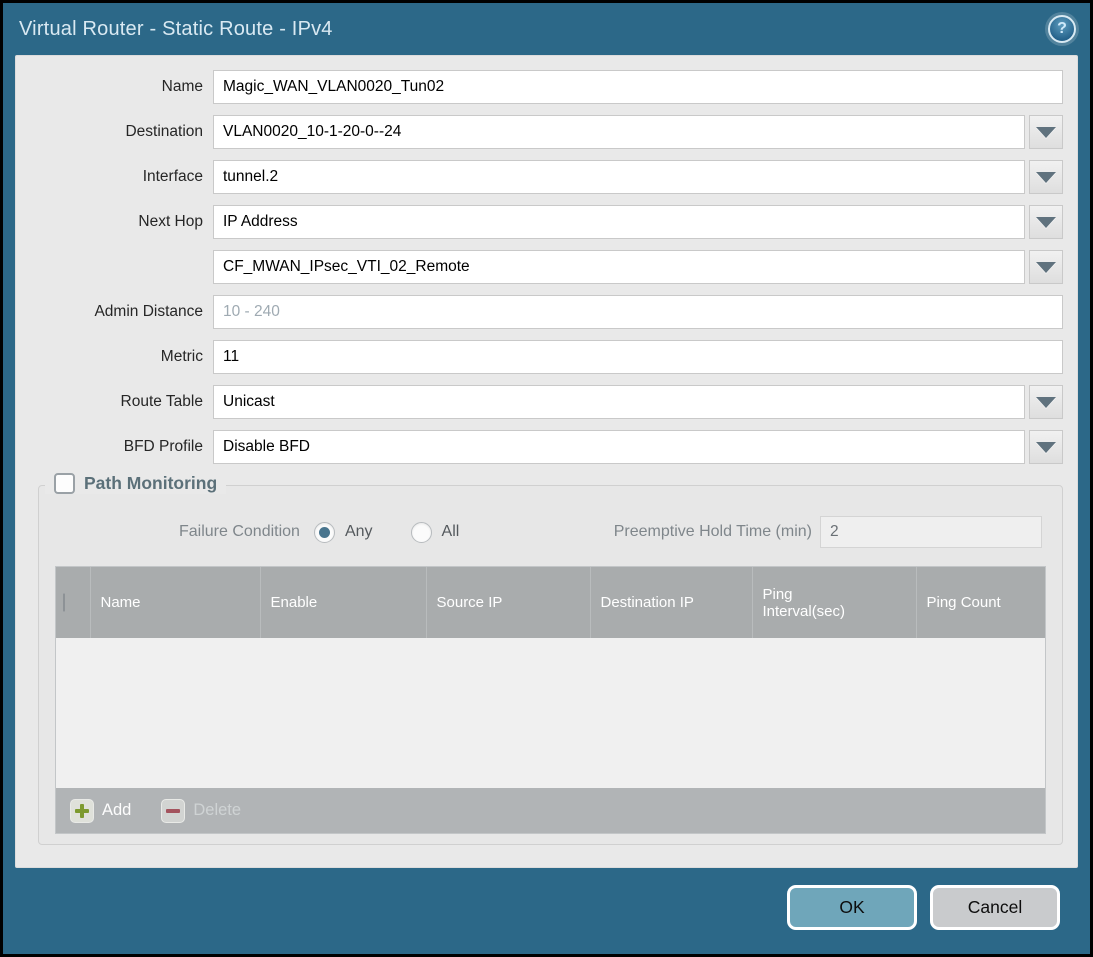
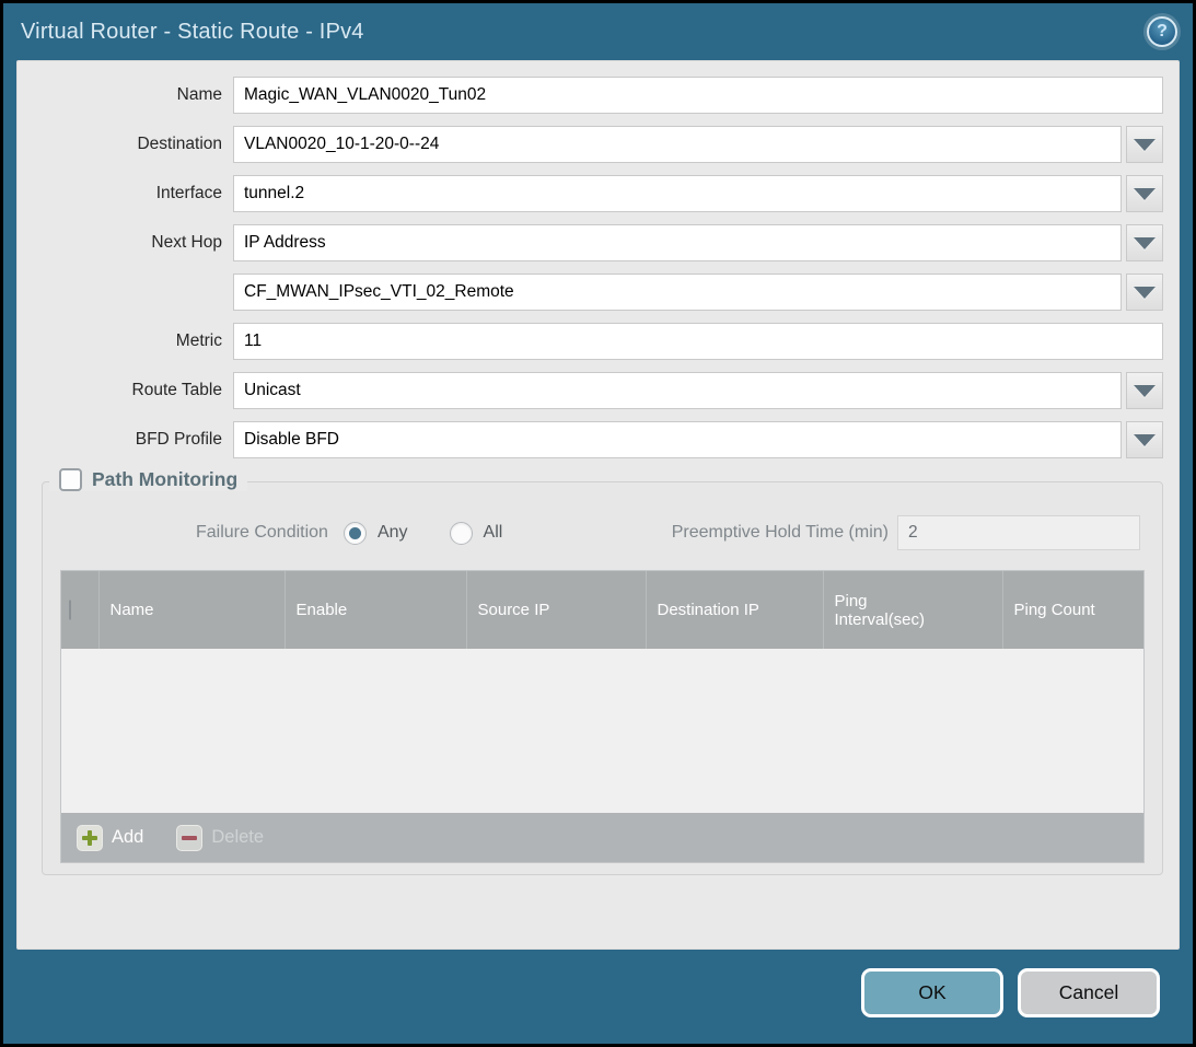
  Virtual Router - Static Route - IPv4
  ?
  Name
  Magic_WAN_VLAN0020_Tun02
  Destination
  VLAN0020_10-1-20-0--24
  Interface
  tunnel.2
  Next Hop
  IP Address
  CF_MWAN_IPsec_VTI_02_Remote
- Admin Distance
- 10 - 240
  Metric
  11
  Route Table
  Unicast
  BFD Profile
  Disable BFD
  Path Monitoring
  Failure Condition
  Any
  All
  Preemptive Hold Time (min)
  2
  	Name	Enable	Source IP	Destination IP	Ping Interval(sec)	Ping Count
  Add
  Delete
  OK
  Cancel
